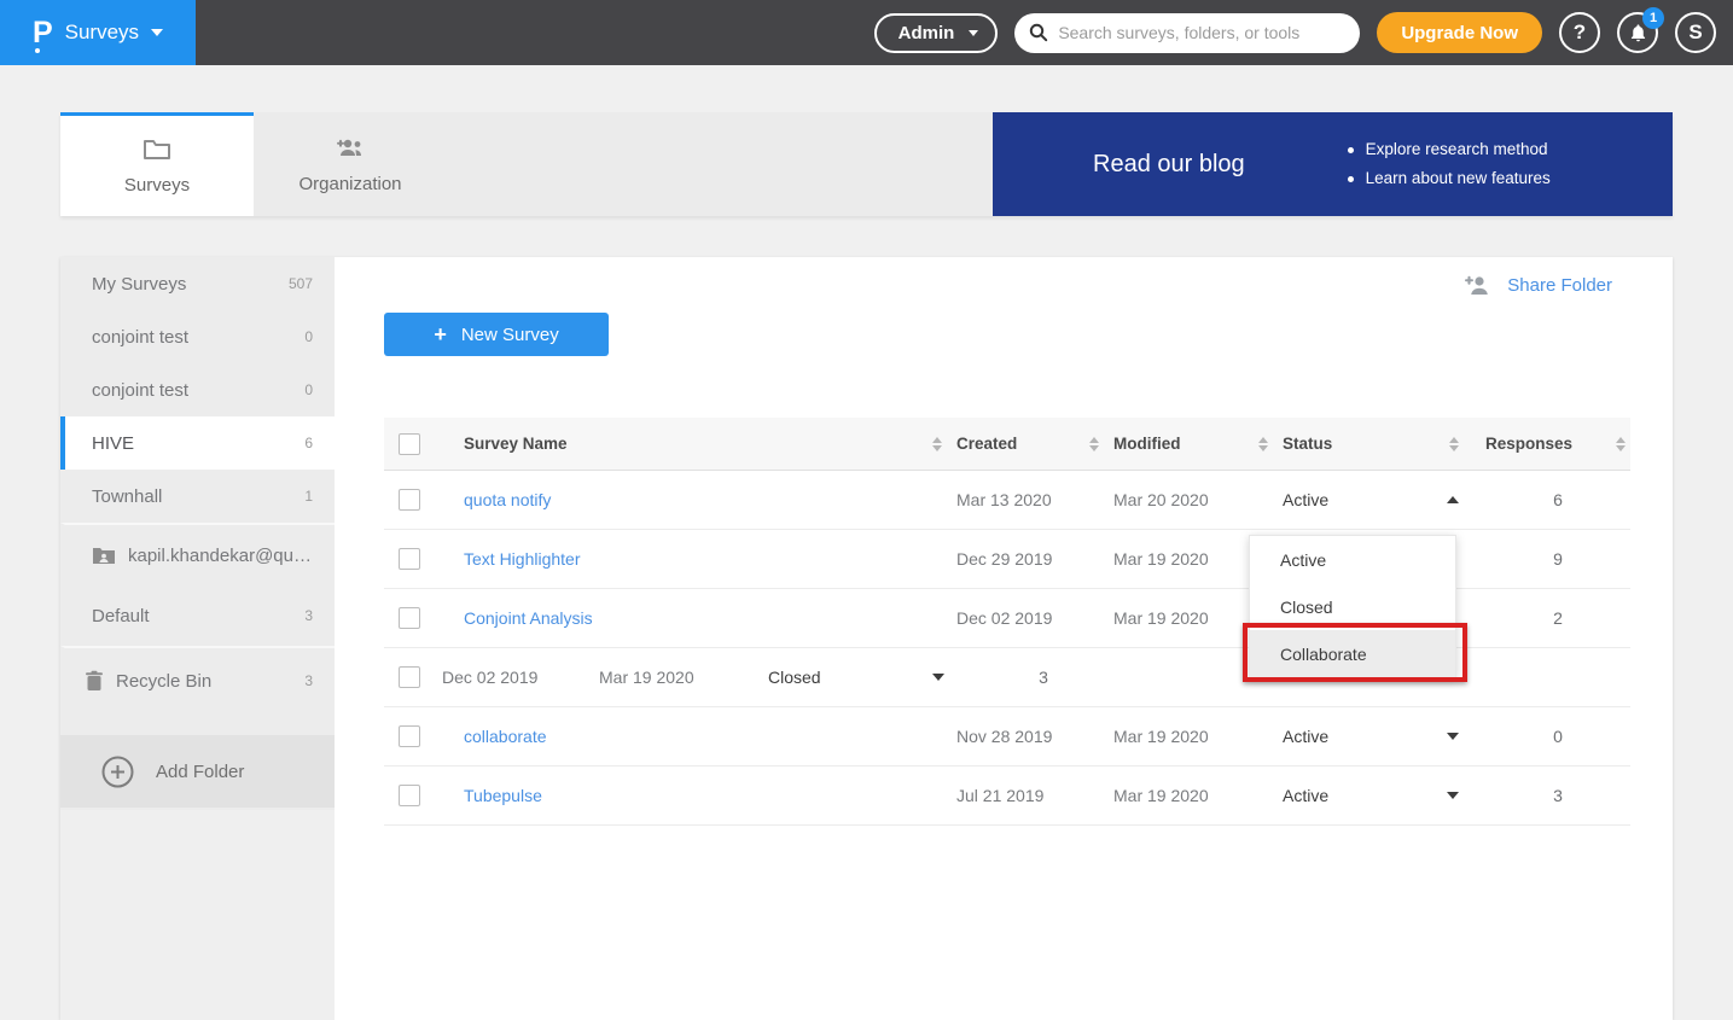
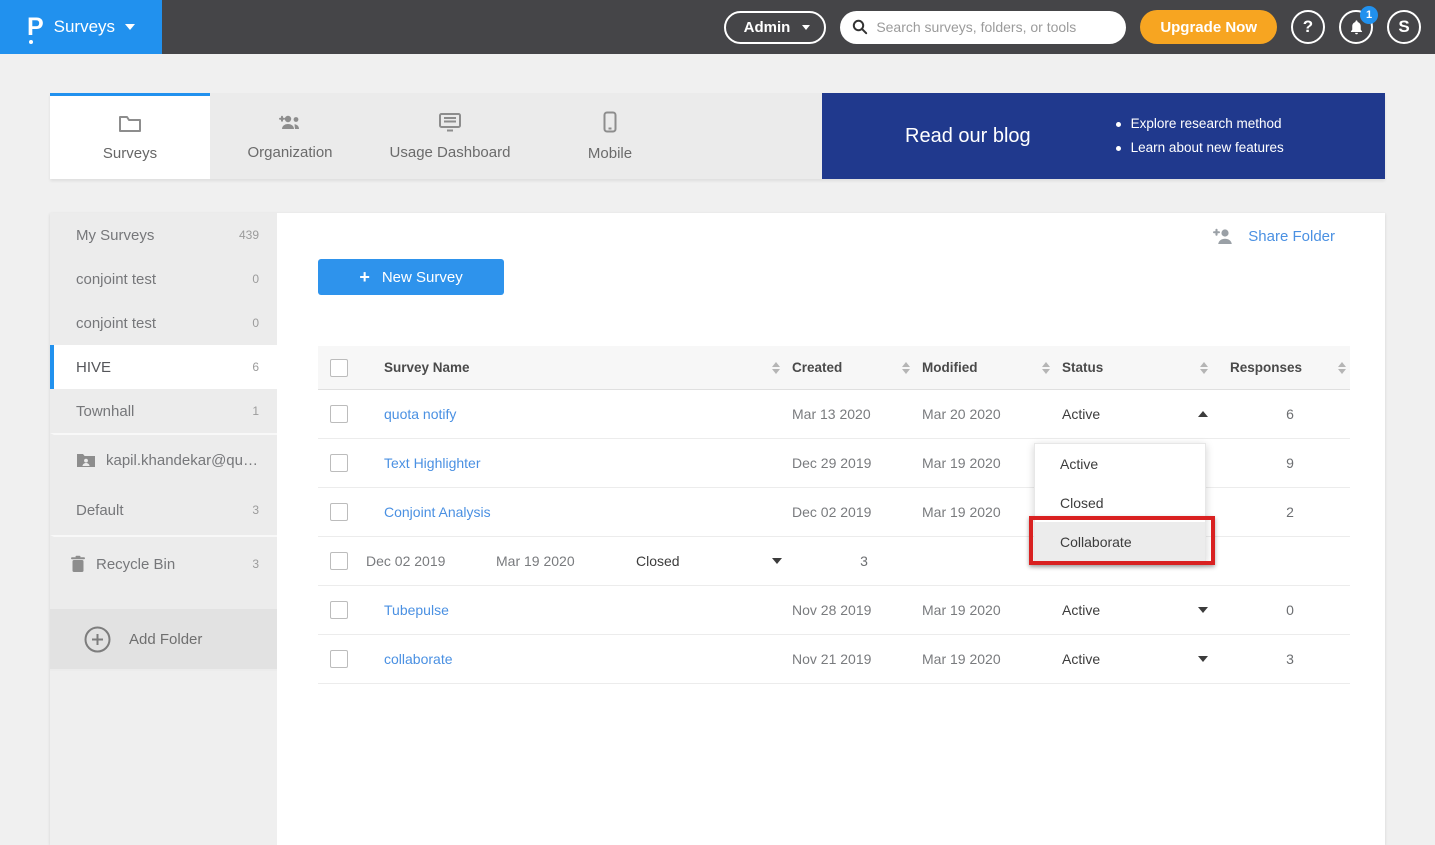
  P
  Surveys
  Admin
  Search surveys, folders, or tools
  Upgrade Now
  ?
  1
  S
  Surveys
  Organization
+ Usage Dashboard
+ Mobile
  Read our blog
  Explore research method
  Learn about new features
  My Surveys
- 507
+ 439
  conjoint test
  0
  conjoint test
  0
  HIVE
  6
  Townhall
  1
  kapil.khandekar@que..
  Default
  3
  Recycle Bin
  3
  Add Folder
  Share Folder
  +
  New Survey
  Survey Name
  Created
  Modified
  Status
  Responses
  quota notify
  Mar 13 2020
  Mar 20 2020
  Active
  6
  Text Highlighter
  Dec 29 2019
  Mar 19 2020
  9
  Conjoint Analysis
  Dec 02 2019
  Mar 19 2020
  2
  Dec 02 2019
  Mar 19 2020
  Closed
  3
- collaborate
+ Tubepulse
  Nov 28 2019
  Mar 19 2020
  Active
  0
- Tubepulse
+ collaborate
- Jul 21 2019
+ Nov 21 2019
  Mar 19 2020
  Active
  3
  Active
  Closed
  Collaborate
